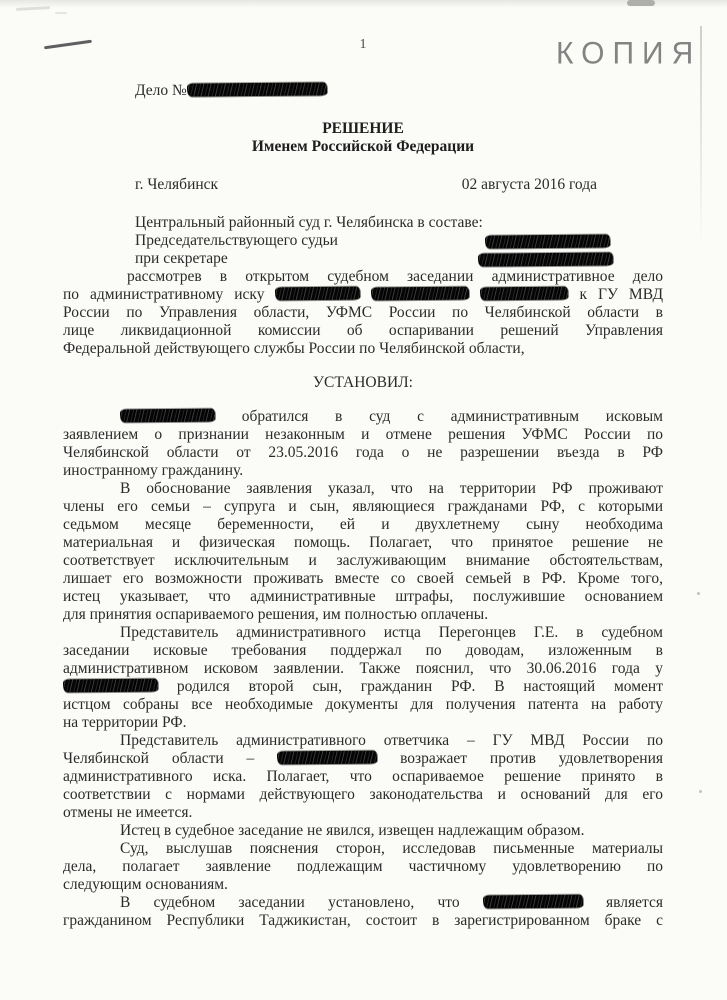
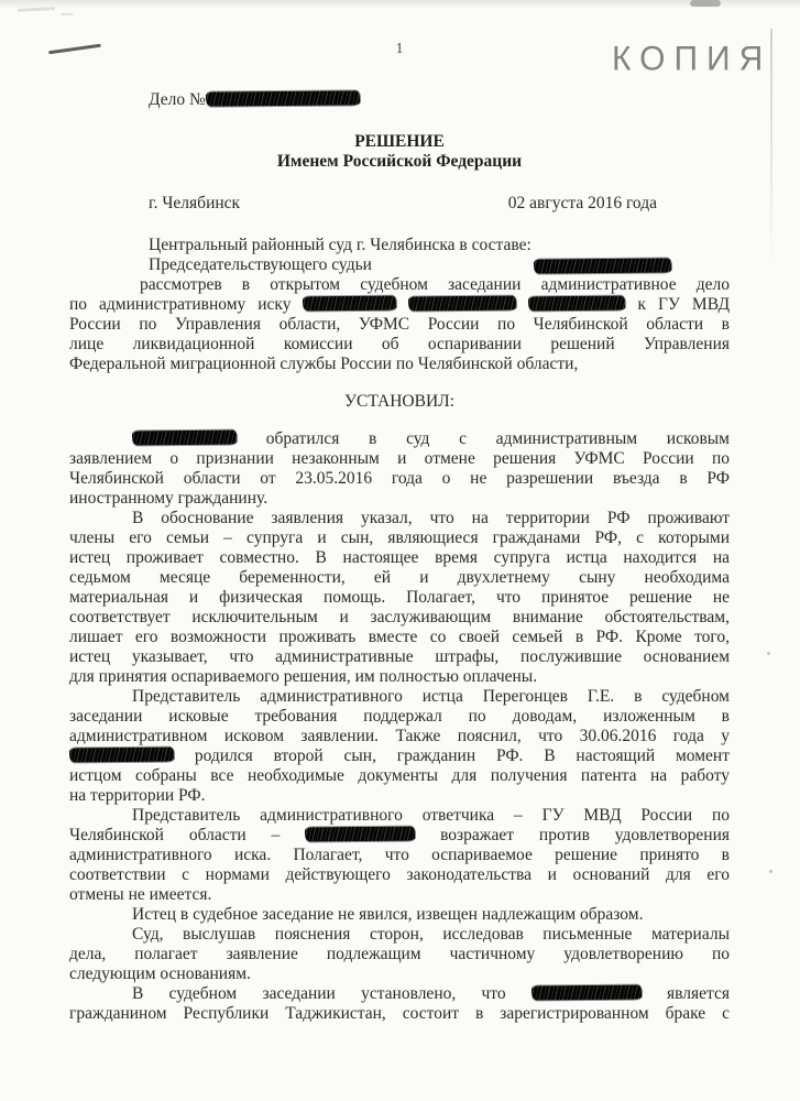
  КОПИЯ
  1
  Дело №
  РЕШЕНИЕ
  Именем Российской Федерации
  г. Челябинск
  02 августа 2016 года
  Центральный районный суд г. Челябинска в составе:
  Председательствующего судьи
- при секретаре
  рассмотрев в открытом судебном заседании административное дело
  по административному иску к ГУ МВД
  России по Управления области, УФМС России по Челябинской области в
  лице ликвидационной комиссии об оспаривании решений Управления
- Федеральной действующего службы России по Челябинской области,
+ Федеральной миграционной службы России по Челябинской области,
  УСТАНОВИЛ:
  обратился в суд с административным исковым
  заявлением о признании незаконным и отмене решения УФМС России по
  Челябинской области от 23.05.2016 года о не разрешении въезда в РФ
  иностранному гражданину.
  В обоснование заявления указал, что на территории РФ проживают
  члены его семьи – супруга и сын, являющиеся гражданами РФ, с которыми
+ истец проживает совместно. В настоящее время супруга истца находится на
  седьмом месяце беременности, ей и двухлетнему сыну необходима
  материальная и физическая помощь. Полагает, что принятое решение не
  соответствует исключительным и заслуживающим внимание обстоятельствам,
  лишает его возможности проживать вместе со своей семьей в РФ. Кроме того,
  истец указывает, что административные штрафы, послужившие основанием
  для принятия оспариваемого решения, им полностью оплачены.
  Представитель административного истца Перегонцев Г.Е. в судебном
  заседании исковые требования поддержал по доводам, изложенным в
  административном исковом заявлении. Также пояснил, что 30.06.2016 года у
  родился второй сын, гражданин РФ. В настоящий момент
  истцом собраны все необходимые документы для получения патента на работу
  на территории РФ.
  Представитель административного ответчика – ГУ МВД России по
  Челябинской области – возражает против удовлетворения
  административного иска. Полагает, что оспариваемое решение принято в
  соответствии с нормами действующего законодательства и оснований для его
  отмены не имеется.
  Истец в судебное заседание не явился, извещен надлежащим образом.
  Суд, выслушав пояснения сторон, исследовав письменные материалы
  дела, полагает заявление подлежащим частичному удовлетворению по
  следующим основаниям.
  В судебном заседании установлено, что является
  гражданином Республики Таджикистан, состоит в зарегистрированном браке с
